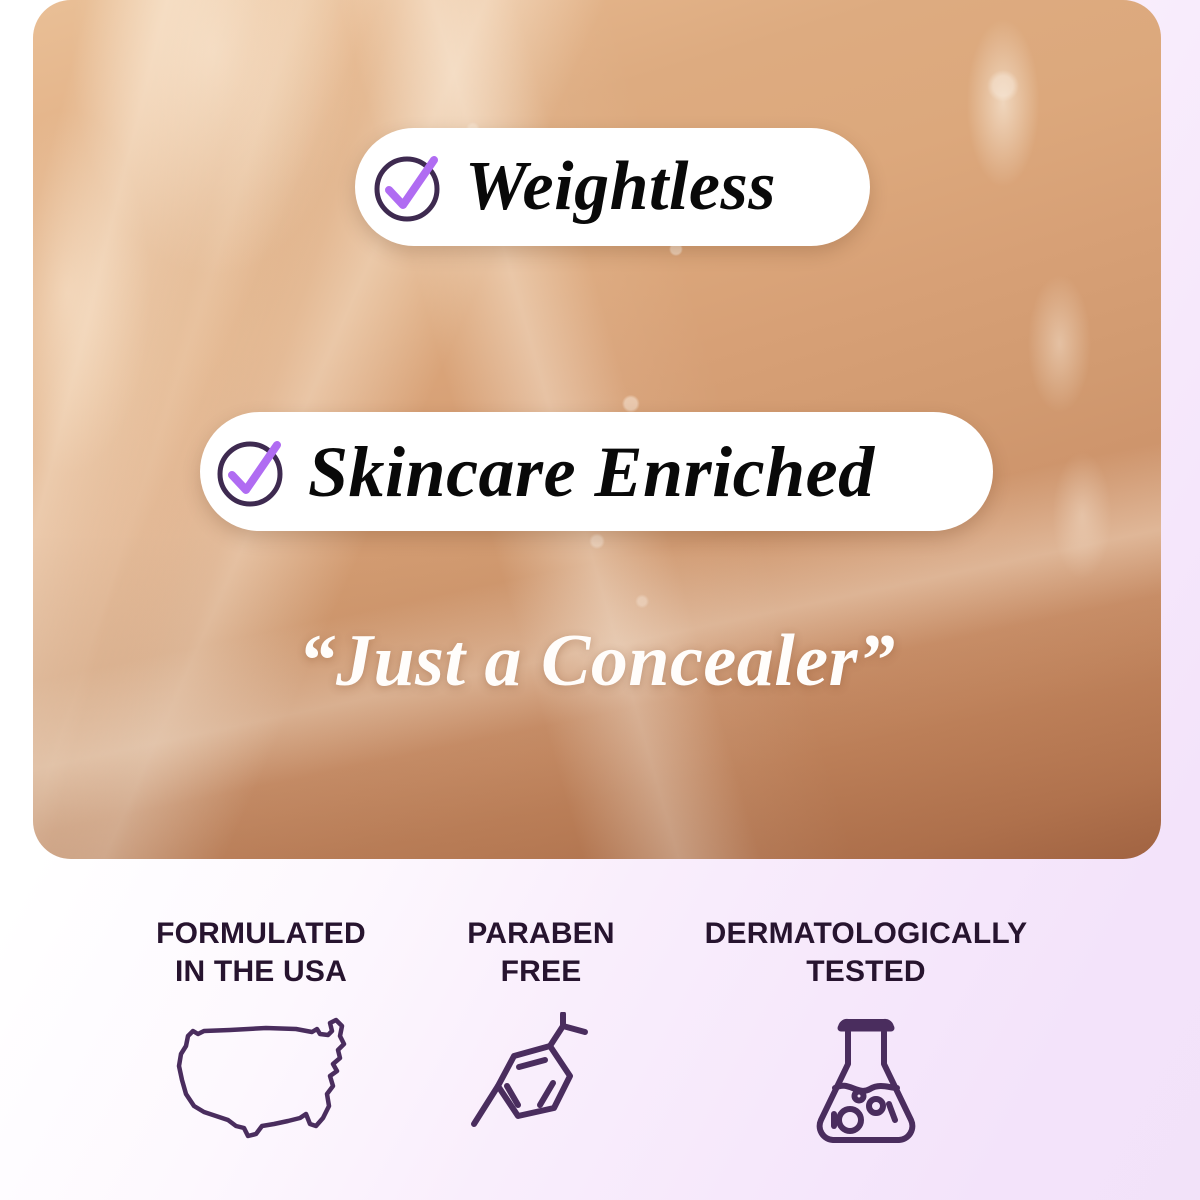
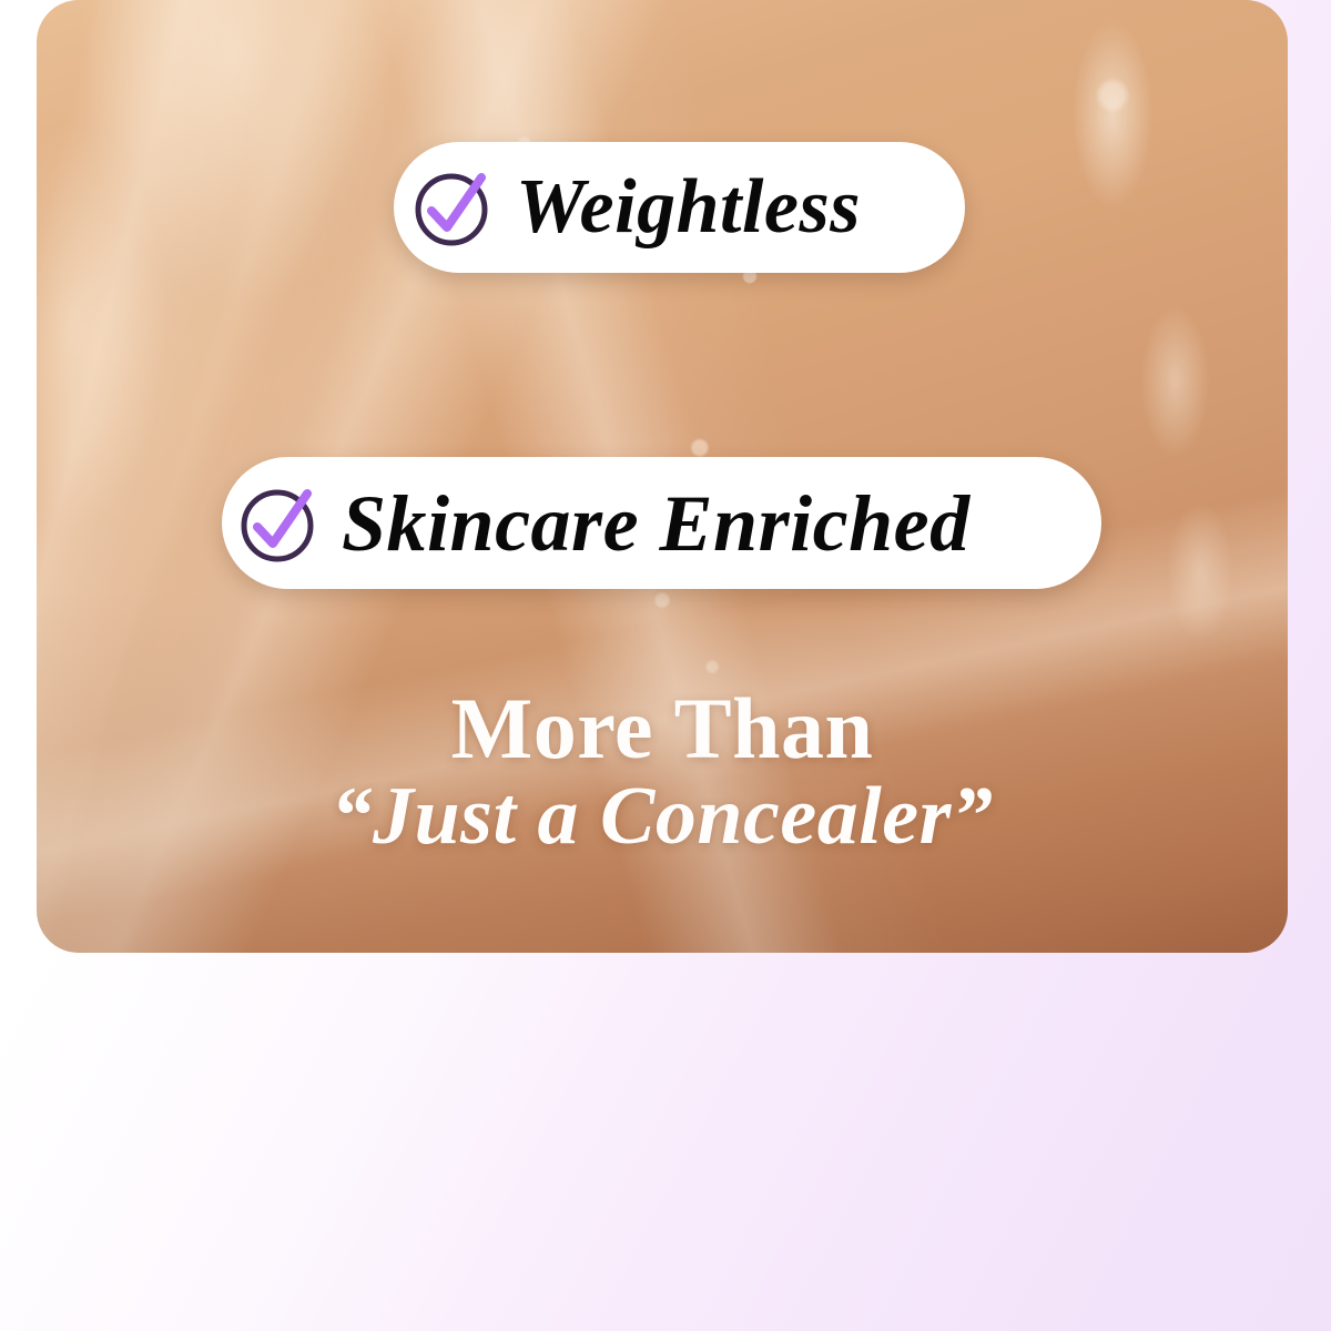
  Weightless
  Skincare Enriched
+ More Than
  “Just a Concealer”
- FORMULATED
- IN THE USA
- PARABEN
- FREE
- DERMATOLOGICALLY
- TESTED
